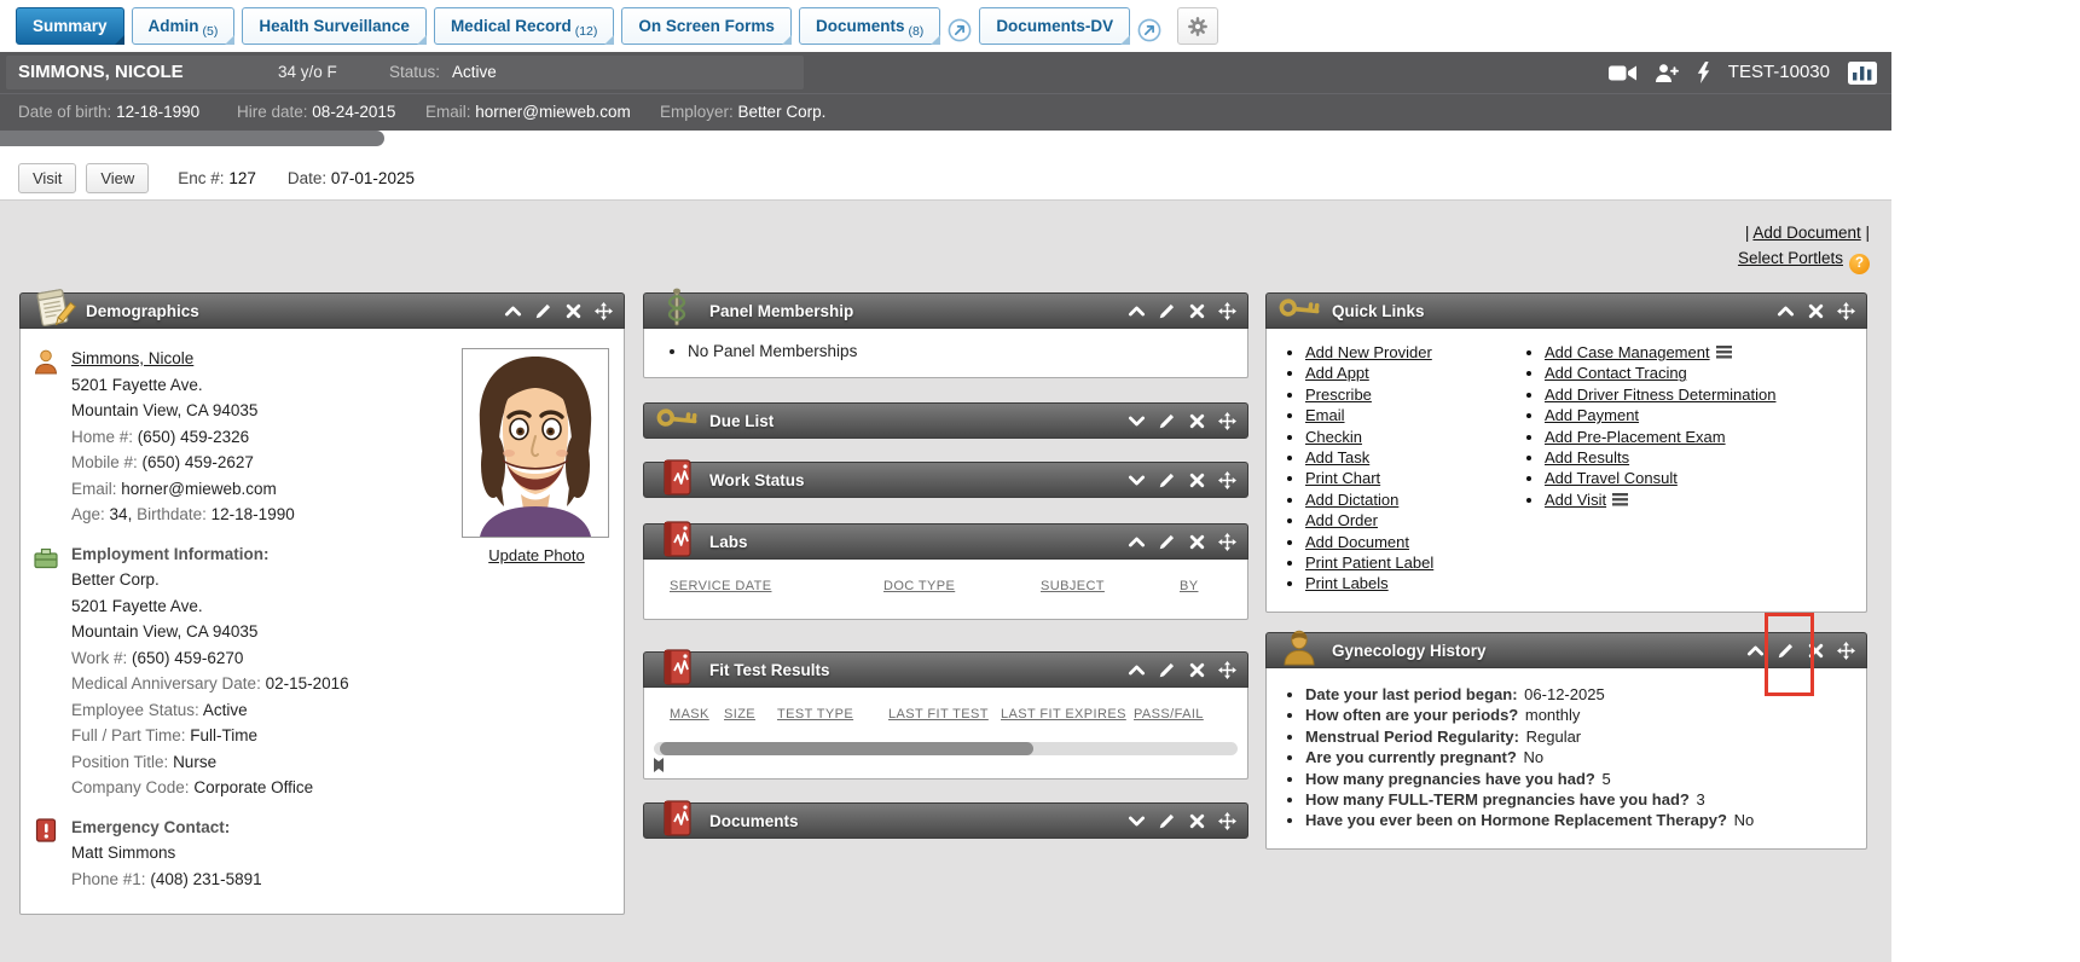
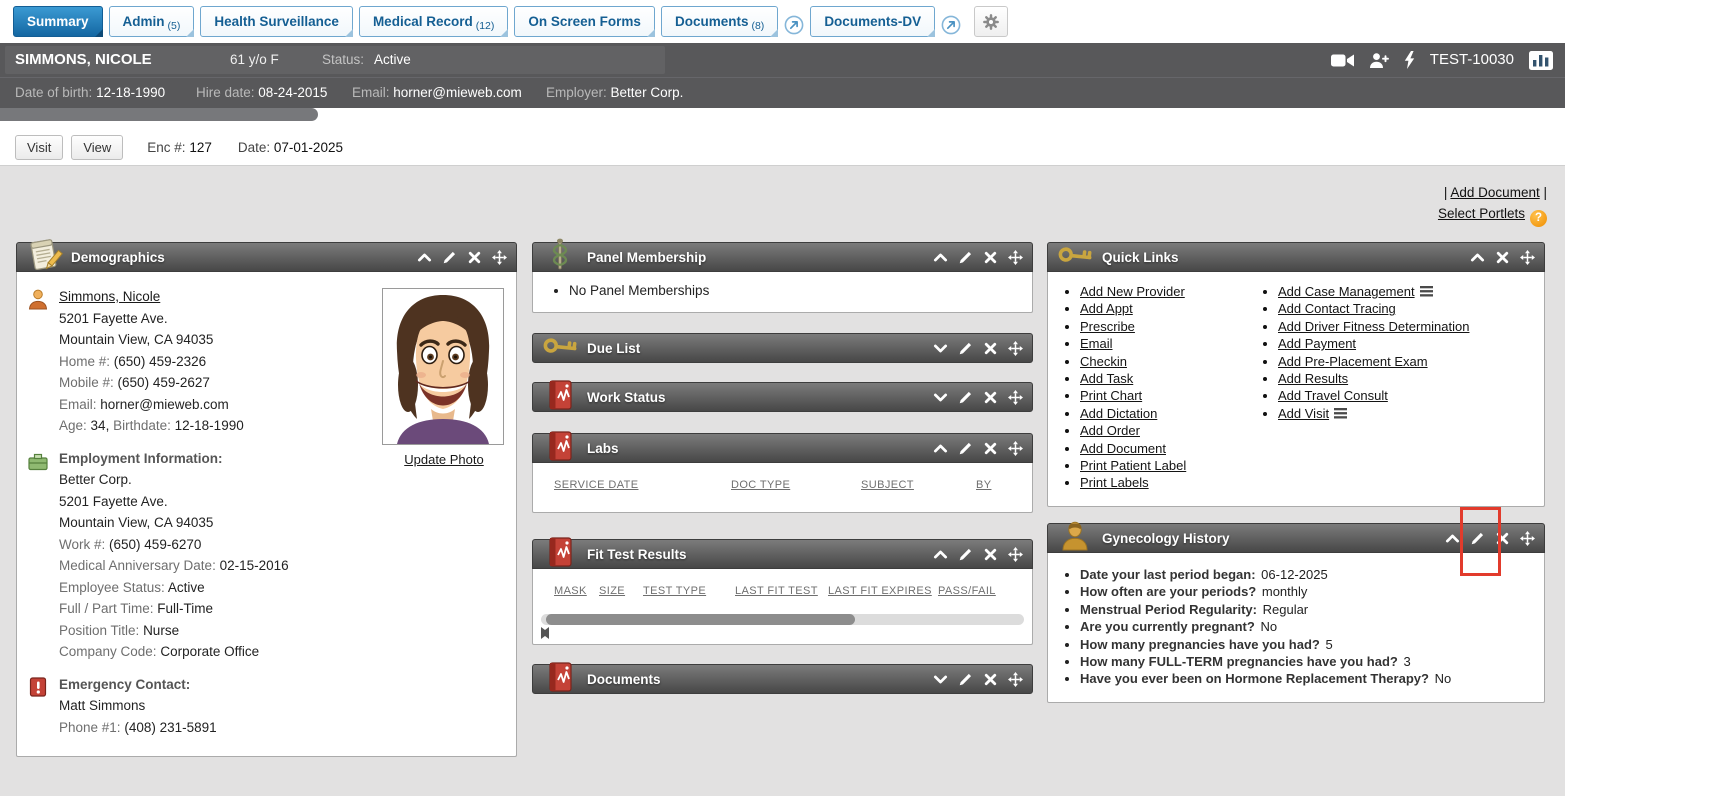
  Summary
  Admin
  (5)
  Health Surveillance
  Medical Record
  (12)
  On Screen Forms
  Documents
  (8)
  Documents-DV
  SIMMONS, NICOLE
- 34 y/o F
+ 61 y/o F
  Status:
  Active
  TEST-10030
  Date of birth: 12-18-1990
  Hire date: 08-24-2015
  Email: horner@mieweb.com
  Employer: Better Corp.
  Visit
  View
  Enc #: 127
  Date: 07-01-2025
  | Add Document |
  Select Portlets ?
  Demographics
  Update Photo
  Simmons, Nicole
  5201 Fayette Ave.
  Mountain View, CA 94035
  Home #: (650) 459-2326
  Mobile #: (650) 459-2627
  Email: horner@mieweb.com
  Age: 34, Birthdate: 12-18-1990
  Employment Information:
  Better Corp.
  5201 Fayette Ave.
  Mountain View, CA 94035
  Work #: (650) 459-6270
  Medical Anniversary Date: 02-15-2016
  Employee Status: Active
  Full / Part Time: Full-Time
  Position Title: Nurse
  Company Code: Corporate Office
  Emergency Contact:
  Matt Simmons
  Phone #1: (408) 231-5891
  Panel Membership
  No Panel Memberships
  Due List
  Work Status
  Labs
  SERVICE DATE
  DOC TYPE
  SUBJECT
  BY
  Fit Test Results
  MASK
  SIZE
  TEST TYPE
  LAST FIT TEST
  LAST FIT EXPIRES
  PASS/FAIL
  Documents
  Quick Links
  Add New Provider
  Add Appt
  Prescribe
  Email
  Checkin
  Add Task
  Print Chart
  Add Dictation
  Add Order
  Add Document
  Print Patient Label
  Print Labels
  Add Case Management
  Add Contact Tracing
  Add Driver Fitness Determination
  Add Payment
  Add Pre-Placement Exam
  Add Results
  Add Travel Consult
  Add Visit
  Gynecology History
  Date your last period began: 06-12-2025
  How often are your periods? monthly
  Menstrual Period Regularity: Regular
  Are you currently pregnant? No
  How many pregnancies have you had? 5
  How many FULL-TERM pregnancies have you had? 3
  Have you ever been on Hormone Replacement Therapy? No
